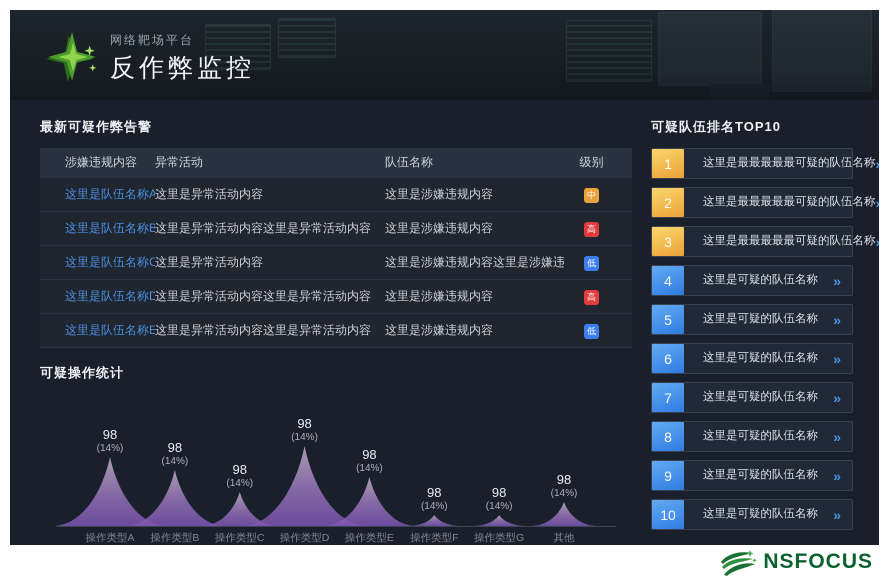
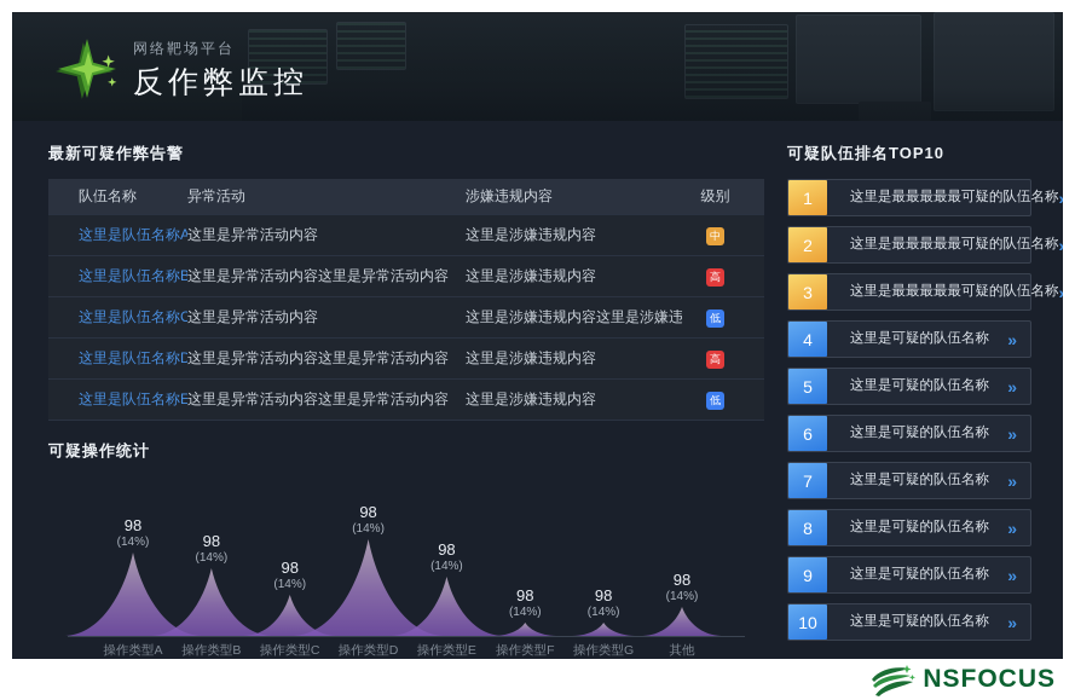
  网络靶场平台
  反作弊监控
  最新可疑作弊告警
- 涉嫌违规内容
+ 队伍名称
  异常活动
- 队伍名称
+ 涉嫌违规内容
  级别
  这里是队伍名称A
  这里是异常活动内容
  这里是涉嫌违规内容
  中
  这里是队伍名称B
  这里是异常活动内容这里是异常活动内容
  这里是涉嫌违规内容
  高
  这里是队伍名称C
  这里是异常活动内容
  这里是涉嫌违规内容这里是涉嫌违
  低
  这里是队伍名称D
  这里是异常活动内容这里是异常活动内容
  这里是涉嫌违规内容
  高
  这里是队伍名称E
  这里是异常活动内容这里是异常活动内容
  这里是涉嫌违规内容
  低
  可疑操作统计
  98
  (14%)
  操作类型A
  98
  (14%)
  操作类型B
  98
  (14%)
  操作类型C
  98
  (14%)
  操作类型D
  98
  (14%)
  操作类型E
  98
  (14%)
  操作类型F
  98
  (14%)
  操作类型G
  98
  (14%)
  其他
  可疑队伍排名TOP10
  1
  这里是最最最最最可疑的队伍名称
  2
  这里是最最最最最可疑的队伍名称
  3
  这里是最最最最最可疑的队伍名称
  4
  这里是可疑的队伍名称
  »
  5
  这里是可疑的队伍名称
  »
  6
  这里是可疑的队伍名称
  »
  7
  这里是可疑的队伍名称
  »
  8
  这里是可疑的队伍名称
  »
  9
  这里是可疑的队伍名称
  »
  10
  这里是可疑的队伍名称
  »
  NSFOCUS
